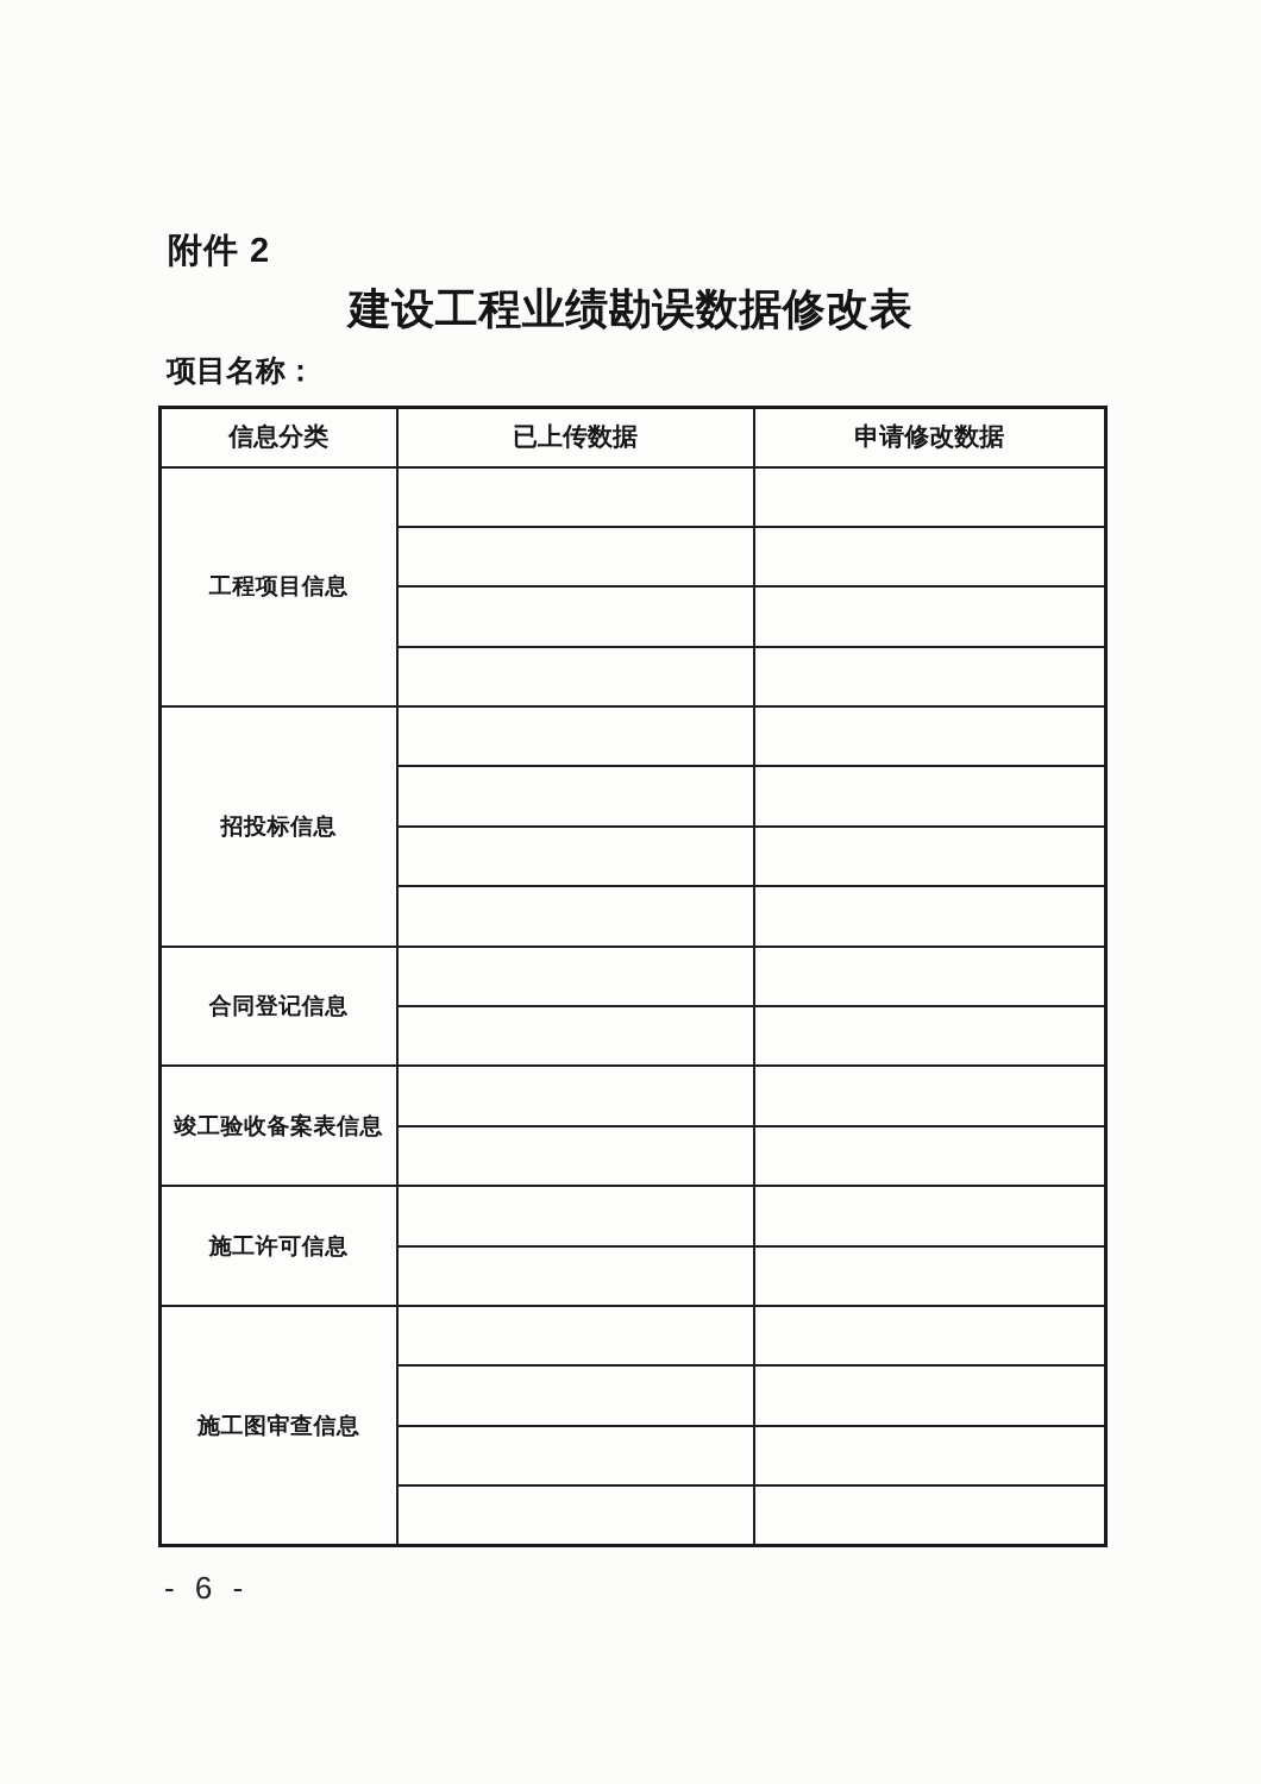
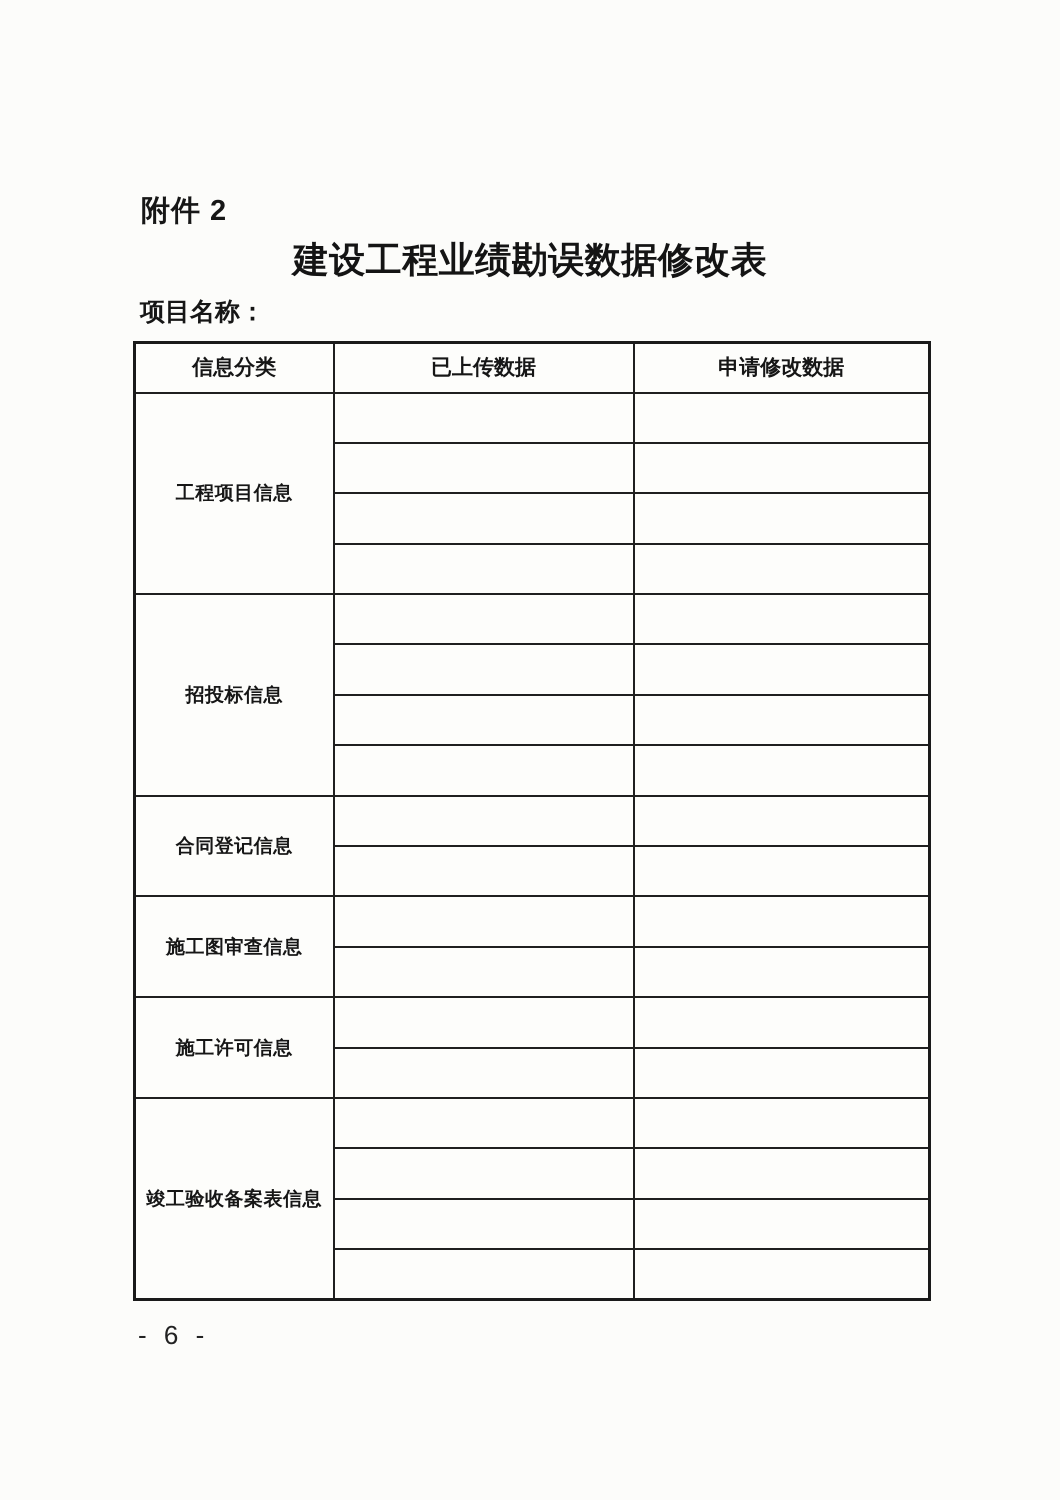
  附件 2
  建设工程业绩勘误数据修改表
  项目名称：
  信息分类	已上传数据	申请修改数据
  工程项目信息
  招投标信息
  合同登记信息
- 竣工验收备案表信息
+ 施工图审查信息
  施工许可信息
- 施工图审查信息
+ 竣工验收备案表信息
  - 6 -
